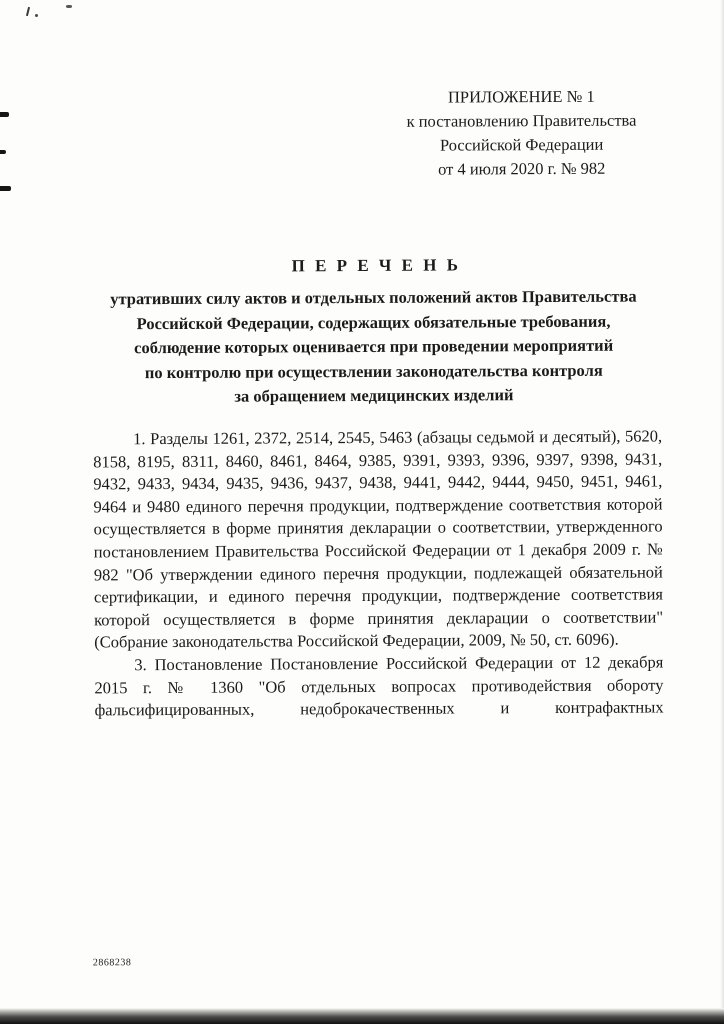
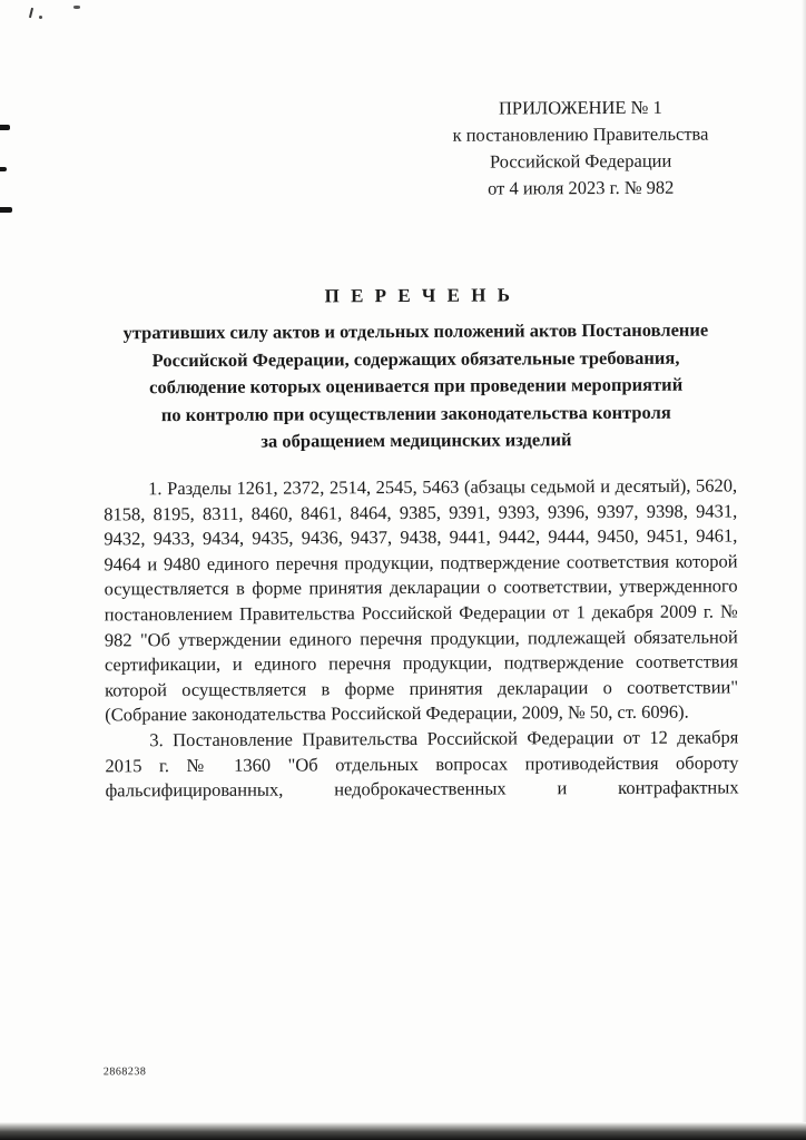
  ПРИЛОЖЕНИЕ № 1
  к постановлению Правительства
  Российской Федерации
- от 4 июля 2020 г. № 982
+ от 4 июля 2023 г. № 982
  П Е Р Е Ч Е Н Ь
- утративших силу актов и отдельных положений актов Правительства
+ утративших силу актов и отдельных положений актов Постановление
  Российской Федерации, содержащих обязательные требования,
  соблюдение которых оценивается при проведении мероприятий
  по контролю при осуществлении законодательства контроля
  за обращением медицинских изделий
  1. Разделы 1261, 2372, 2514, 2545, 5463 (абзацы седьмой и десятый), 5620, 8158, 8195, 8311, 8460, 8461, 8464, 9385, 9391, 9393, 9396, 9397, 9398, 9431, 9432, 9433, 9434, 9435, 9436, 9437, 9438, 9441, 9442, 9444, 9450, 9451, 9461, 9464 и 9480 единого перечня продукции, подтверждение соответствия которой осуществляется в форме принятия декларации о соответствии, утвержденного постановлением Правительства Российской Федерации от 1 декабря 2009 г. № 982 "Об утверждении единого перечня продукции, подлежащей обязательной сертификации, и единого перечня продукции, подтверждение соответствия которой осуществляется в форме принятия декларации о соответствии" (Собрание законодательства Российской Федерации, 2009, № 50, ст. 6096).
- 3. Постановление Постановление Российской Федерации от 12 декабря 2015 г. № 1360 "Об отдельных вопросах противодействия обороту фальсифицированных, недоброкачественных и контрафактных
+ 3. Постановление Правительства Российской Федерации от 12 декабря 2015 г. № 1360 "Об отдельных вопросах противодействия обороту фальсифицированных, недоброкачественных и контрафактных
  2868238
